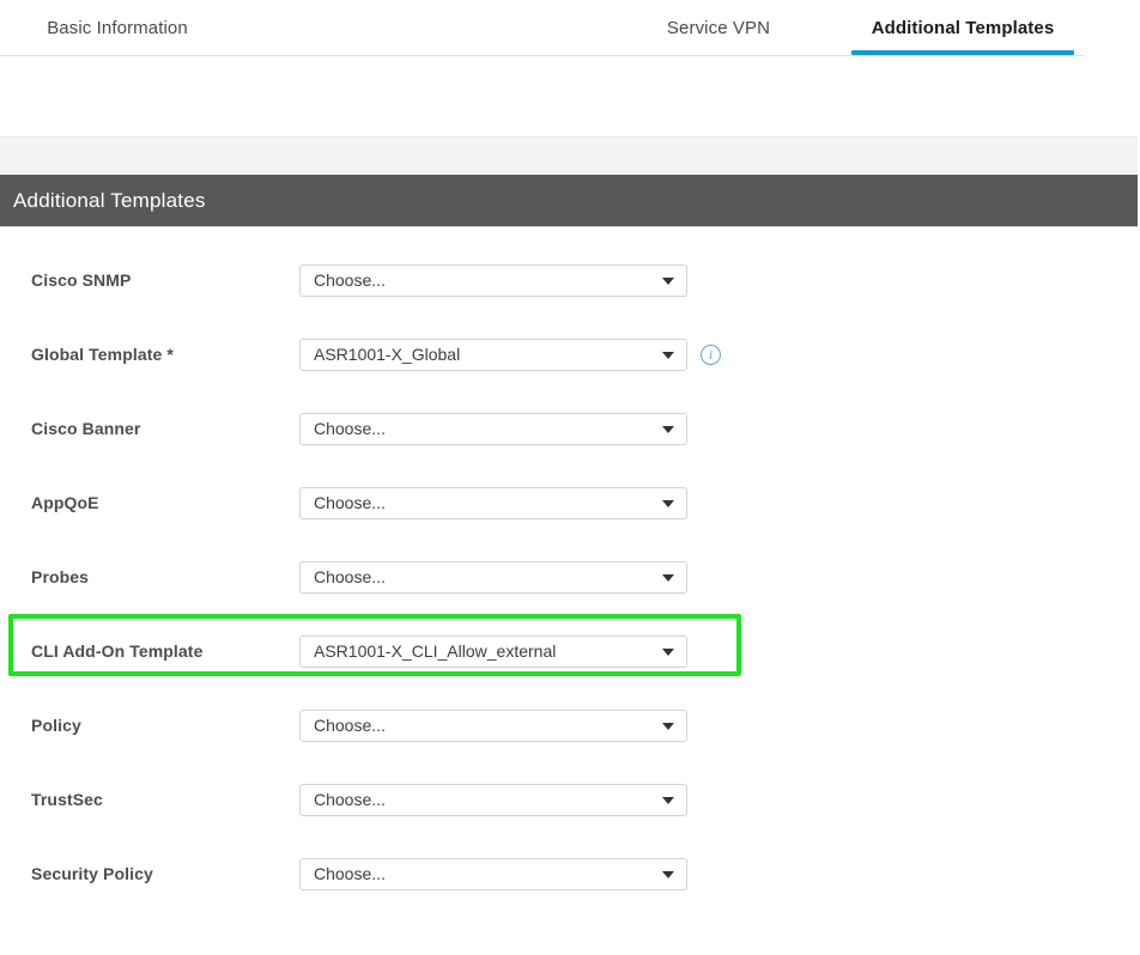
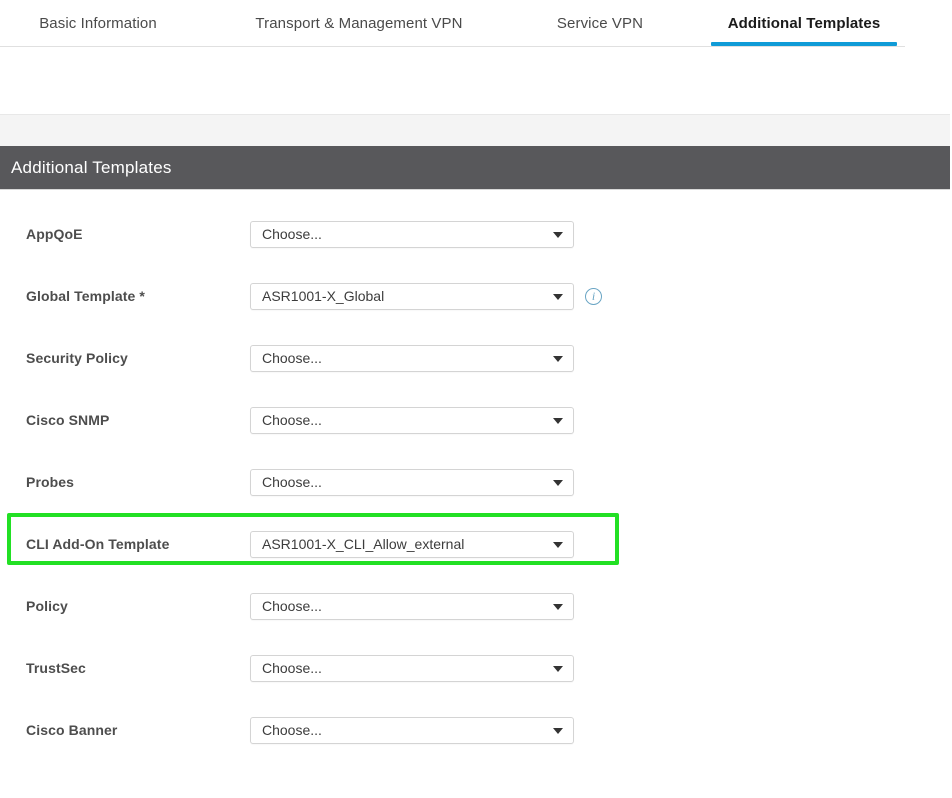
  Basic Information
+ Transport & Management VPN
  Service VPN
  Additional Templates
  Additional Templates
- Cisco SNMP
+ AppQoE
  Choose...
  Global Template *
  ASR1001-X_Global
  i
- Cisco Banner
+ Security Policy
  Choose...
- AppQoE
+ Cisco SNMP
  Choose...
  Probes
  Choose...
  CLI Add-On Template
  ASR1001-X_CLI_Allow_external
  Policy
  Choose...
  TrustSec
  Choose...
- Security Policy
+ Cisco Banner
  Choose...
